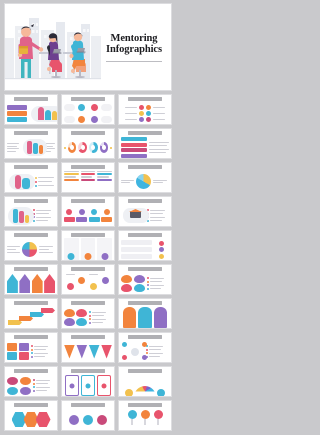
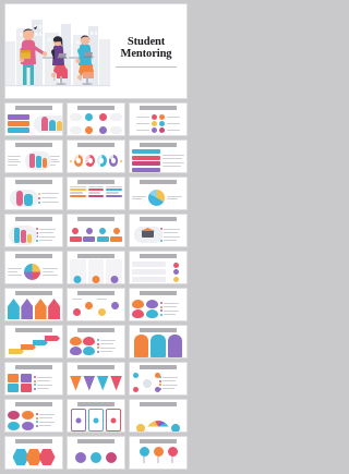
+ Student
  Mentoring
- Infographics
